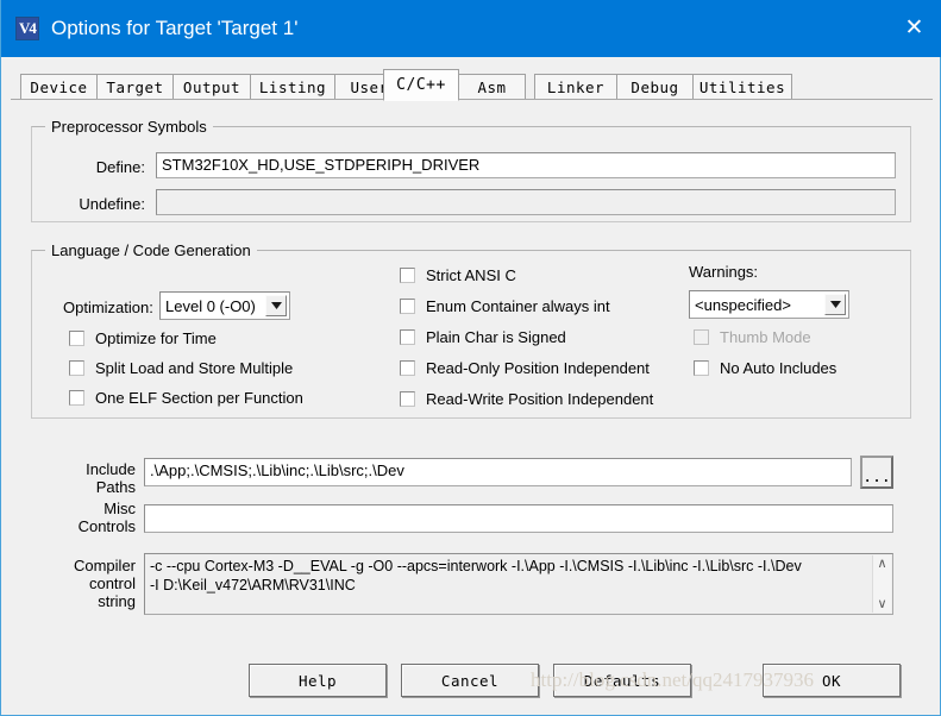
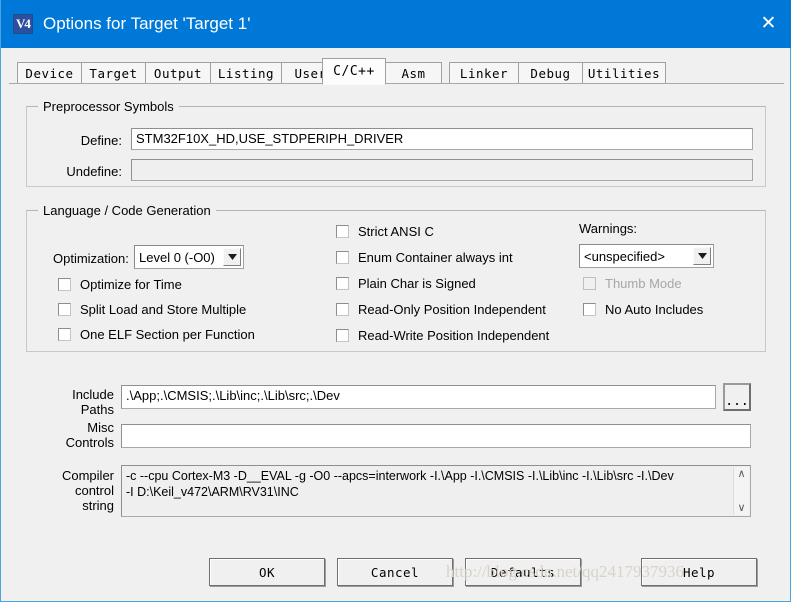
  V4
  Options for Target 'Target 1'
  ✕
  Device
  Target
  Output
  Listing
  Use
  C/C++
  Asm
  Linker
  Debug
  Utilities
  Preprocessor Symbols
  Define:
  STM32F10X_HD,USE_STDPERIPH_DRIVER
  Undefine:
  Language / Code Generation
  Optimization:
  Level 0 (-O0)
  Optimize for Time
  Split Load and Store Multiple
  One ELF Section per Function
  Strict ANSI C
  Enum Container always int
  Plain Char is Signed
  Read-Only Position Independent
  Read-Write Position Independent
  Warnings:
  <unspecified>
  Thumb Mode
  No Auto Includes
  Include
  Paths
  .\App;.\CMSIS;.\Lib\inc;.\Lib\src;.\Dev
  ...
  Misc
  Controls
  Compiler
  control
  string
  -c --cpu Cortex-M3 -D__EVAL -g -O0 --apcs=interwork -I.\App -I.\CMSIS -I.\Lib\inc -I.\Lib\src -I.\Dev
  -I D:\Keil_v472\ARM\RV31\INC
  ∧
  ∨
- Help
+ OK
  Cancel
  Defaults
- OK
+ Help
  http://blog.csdn.net/qq2417937936
